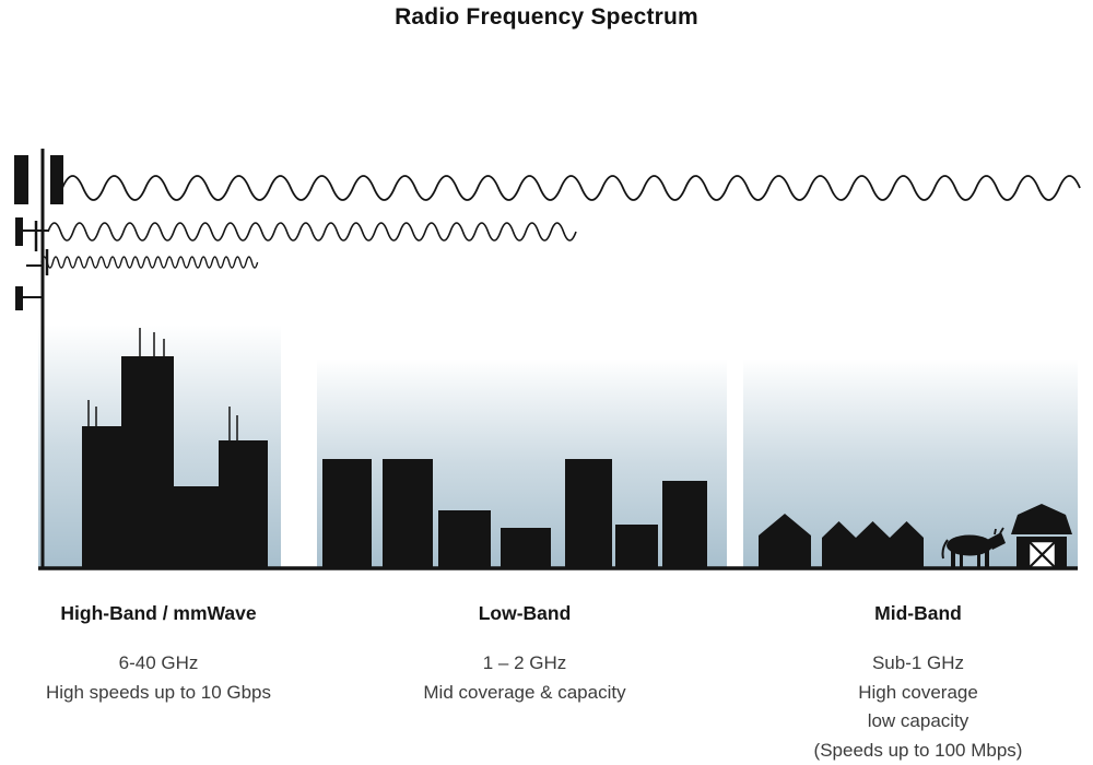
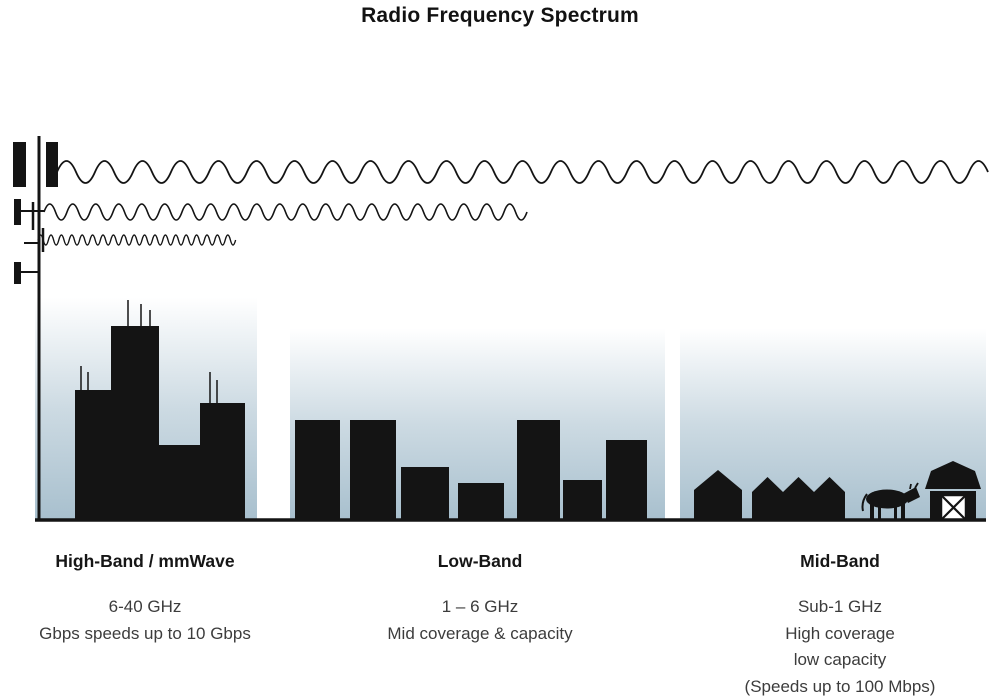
  Radio Frequency Spectrum
  High-Band / mmWave
  6-40 GHz
- High speeds up to 10 Gbps
+ Gbps speeds up to 10 Gbps
  Low-Band
- 1 – 2 GHz
+ 1 – 6 GHz
  Mid coverage & capacity
  Mid-Band
  Sub-1 GHz
  High coverage
  low capacity
  (Speeds up to 100 Mbps)
